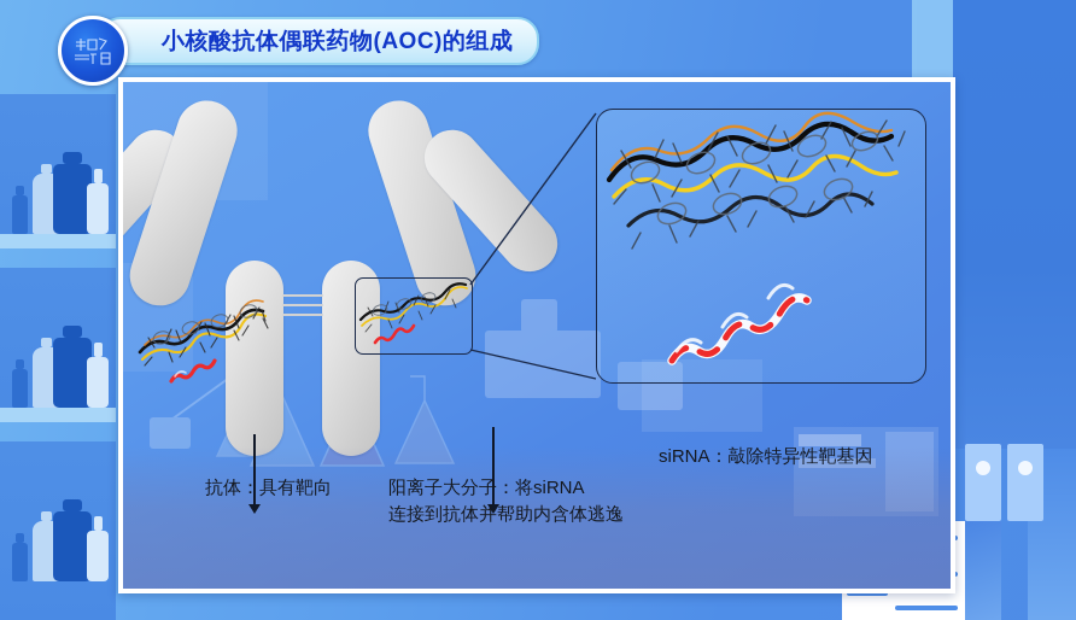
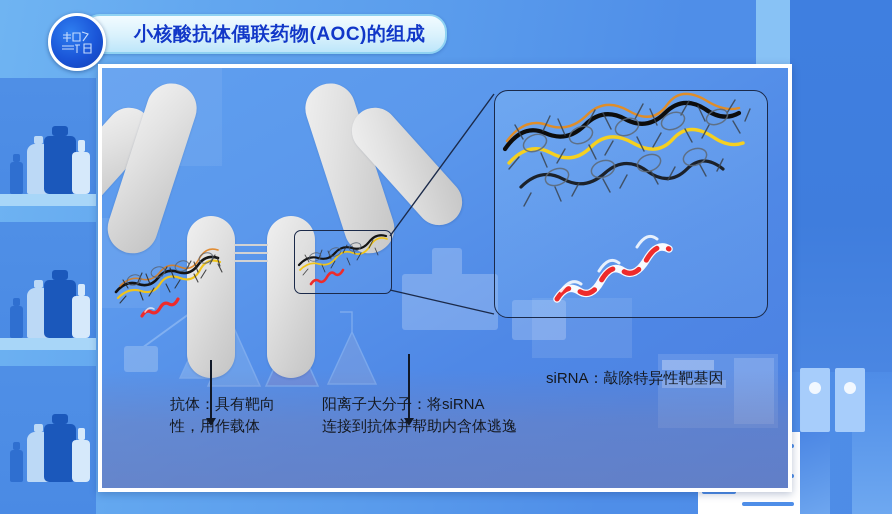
  小核酸抗体偶联药物(AOC)的组成
  抗体：具有靶向
+ 性，用作载体
  阳离子大分子：将siRNA
  连接到抗体并帮助内含体逃逸
  siRNA：敲除特异性靶基因
